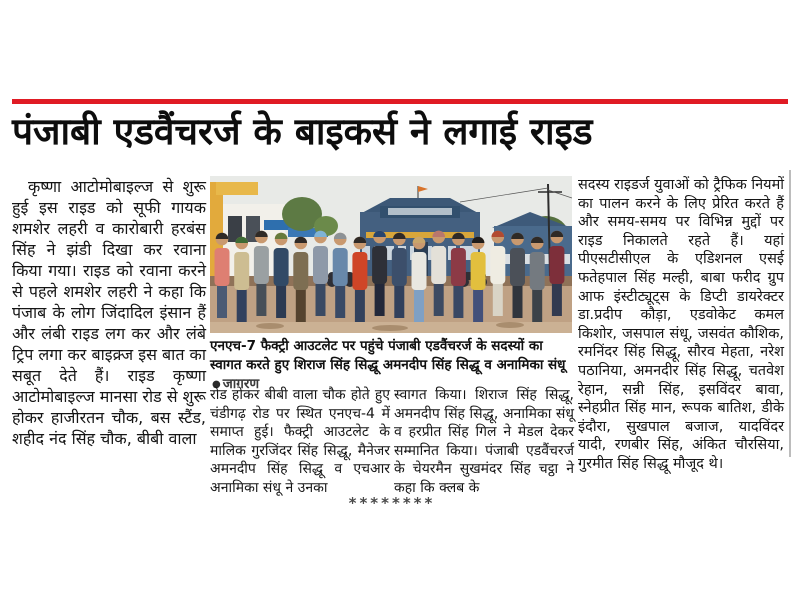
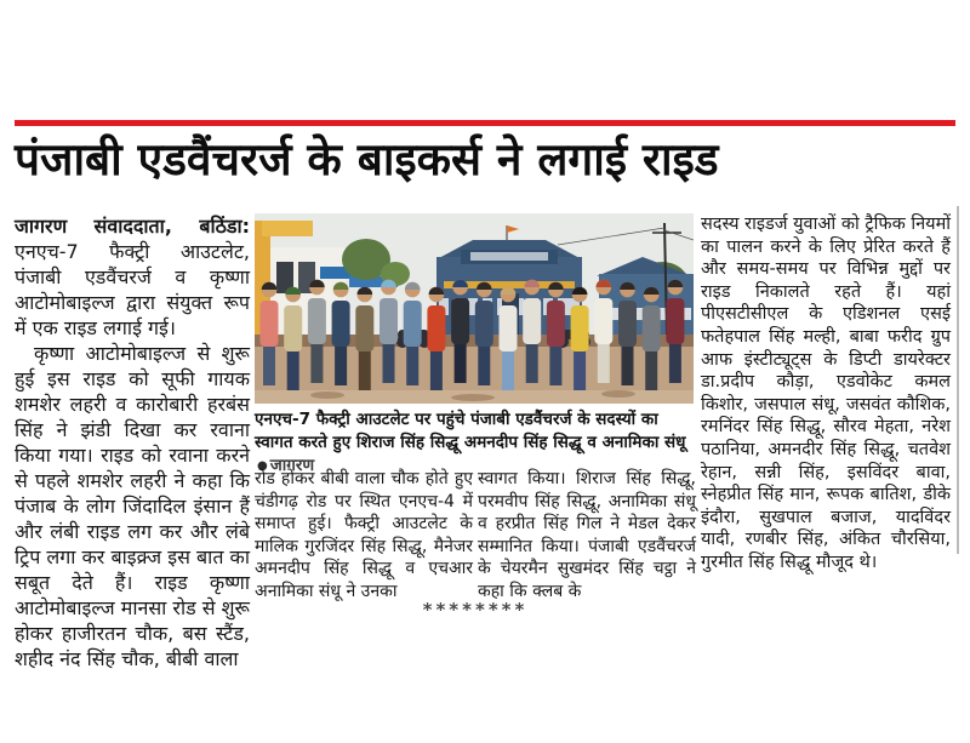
  पंजाबी एडवैंचरर्ज के बाइकर्स ने लगाई राइड
+ जागरण संवाददाता, बठिंडा: एनएच-7 फैक्ट्री आउटलेट, पंजाबी एडवैंचरर्ज व कृष्णा आटोमोबाइल्ज द्वारा संयुक्त रूप में एक राइड लगाई गई।
  कृष्णा आटोमोबाइल्ज से शुरू हुई इस राइड को सूफी गायक शमशेर लहरी व कारोबारी हरबंस सिंह ने झंडी दिखा कर रवाना किया गया। राइड को रवाना करने से पहले शमशेर लहरी ने कहा कि पंजाब के लोग जिंदादिल इंसान हैं और लंबी राइड लग कर और लंबे ट्रिप लगा कर बाइक्र्ज इस बात का सबूत देते हैं। राइड कृष्णा आटोमोबाइल्ज मानसा रोड से शुरू होकर हाजीरतन चौक, बस स्टैंड, शहीद नंद सिंह चौक, बीबी वाला
  एनएच-7 फैक्ट्री आउटलेट पर पहुंचे पंजाबी एडवैंचरर्ज के सदस्यों का स्वागत करते हुए शिराज सिंह सिद्धू अमनदीप सिंह सिद्धू व अनामिका संधू ● जागरण
  रोड होकर बीबी वाला चौक होते हुए चंडीगढ़ रोड पर स्थित एनएच-4 में समाप्त हुई। फैक्ट्री आउटलेट के मालिक गुरजिंदर सिंह सिद्धू, मैनेजर अमनदीप सिंह सिद्धू व एचआर अनामिका संधू ने उनका
- स्वागत किया। शिराज सिंह सिद्धू, अमनदीप सिंह सिद्धू, अनामिका संधू व हरप्रीत सिंह गिल ने मेडल देकर सम्मानित किया। पंजाबी एडवैंचरर्ज के चेयरमैन सुखमंदर सिंह चट्ठा ने कहा कि क्लब के
+ स्वागत किया। शिराज सिंह सिद्धू, परमवीप सिंह सिद्धू, अनामिका संधू व हरप्रीत सिंह गिल ने मेडल देकर सम्मानित किया। पंजाबी एडवैंचरर्ज के चेयरमैन सुखमंदर सिंह चट्ठा ने कहा कि क्लब के
  सदस्य राइडर्ज युवाओं को ट्रैफिक नियमों का पालन करने के लिए प्रेरित करते हैं और समय-समय पर विभिन्न मुद्दों पर राइड निकालते रहते हैं। यहां पीएसटीसीएल के एडिशनल एसई फतेहपाल सिंह मल्ही, बाबा फरीद ग्रुप आफ इंस्टीट्यूट्स के डिप्टी डायरेक्टर डा.प्रदीप कौड़ा, एडवोकेट कमल किशोर, जसपाल संधू, जसवंत कौशिक, रमनिंदर सिंह सिद्धू, सौरव मेहता, नरेश पठानिया, अमनदीर सिंह सिद्धू, चतवेश रेहान, सन्नी सिंह, इसविंदर बावा, स्नेहप्रीत सिंह मान, रूपक बातिश, डीके इंदौरा, सुखपाल बजाज, यादविंदर यादी, रणबीर सिंह, अंकित चौरसिया, गुरमीत सिंह सिद्धू मौजूद थे।
  ********
